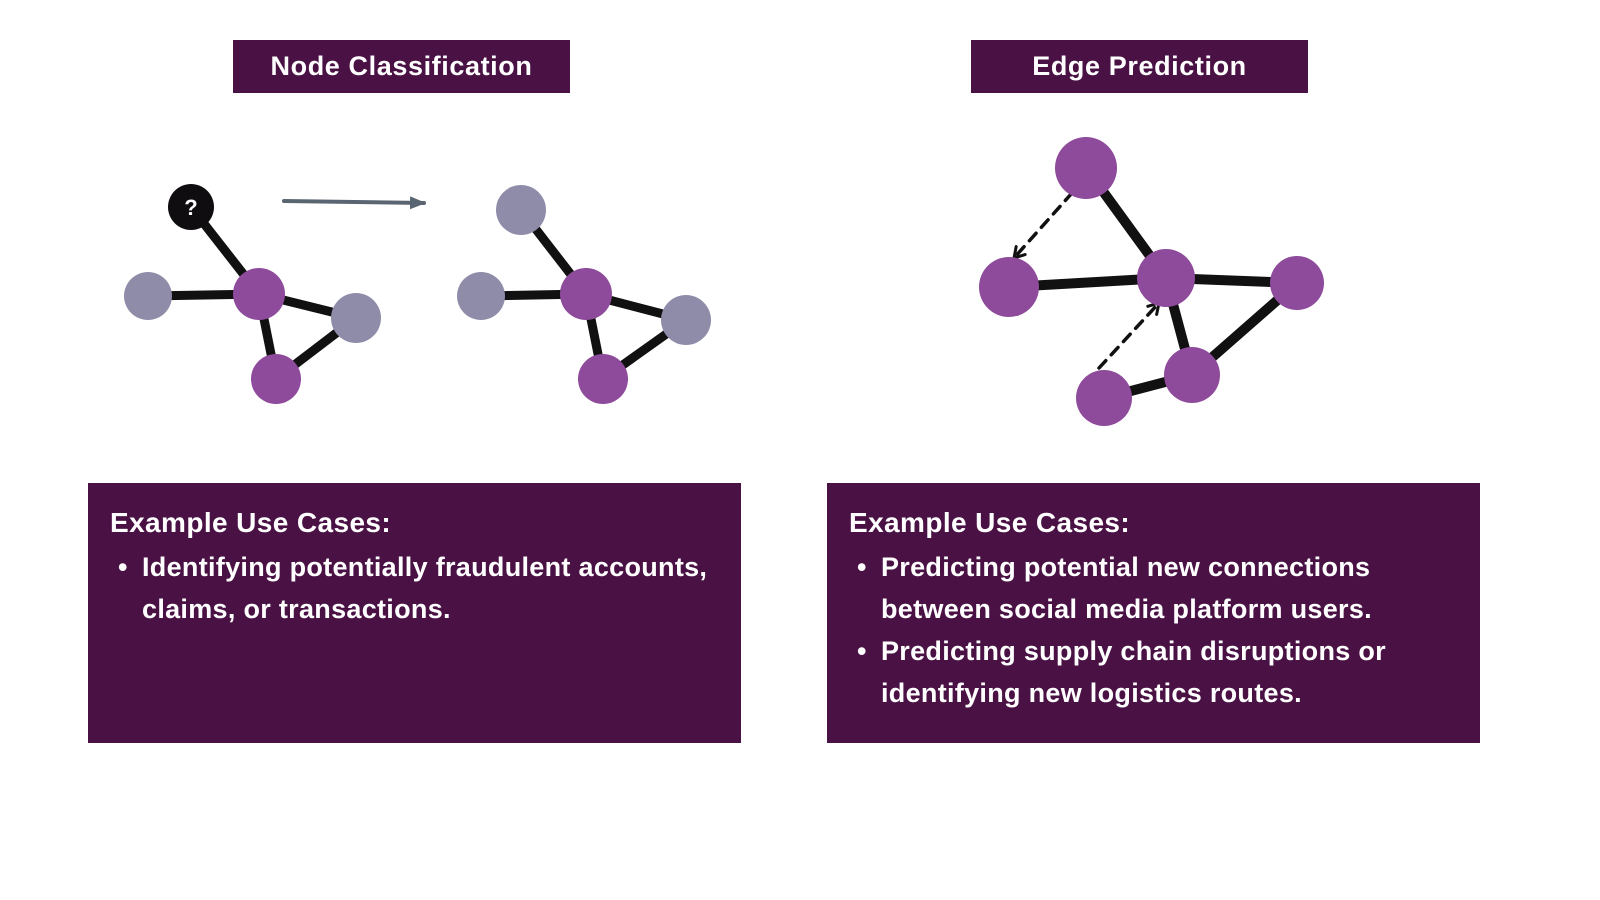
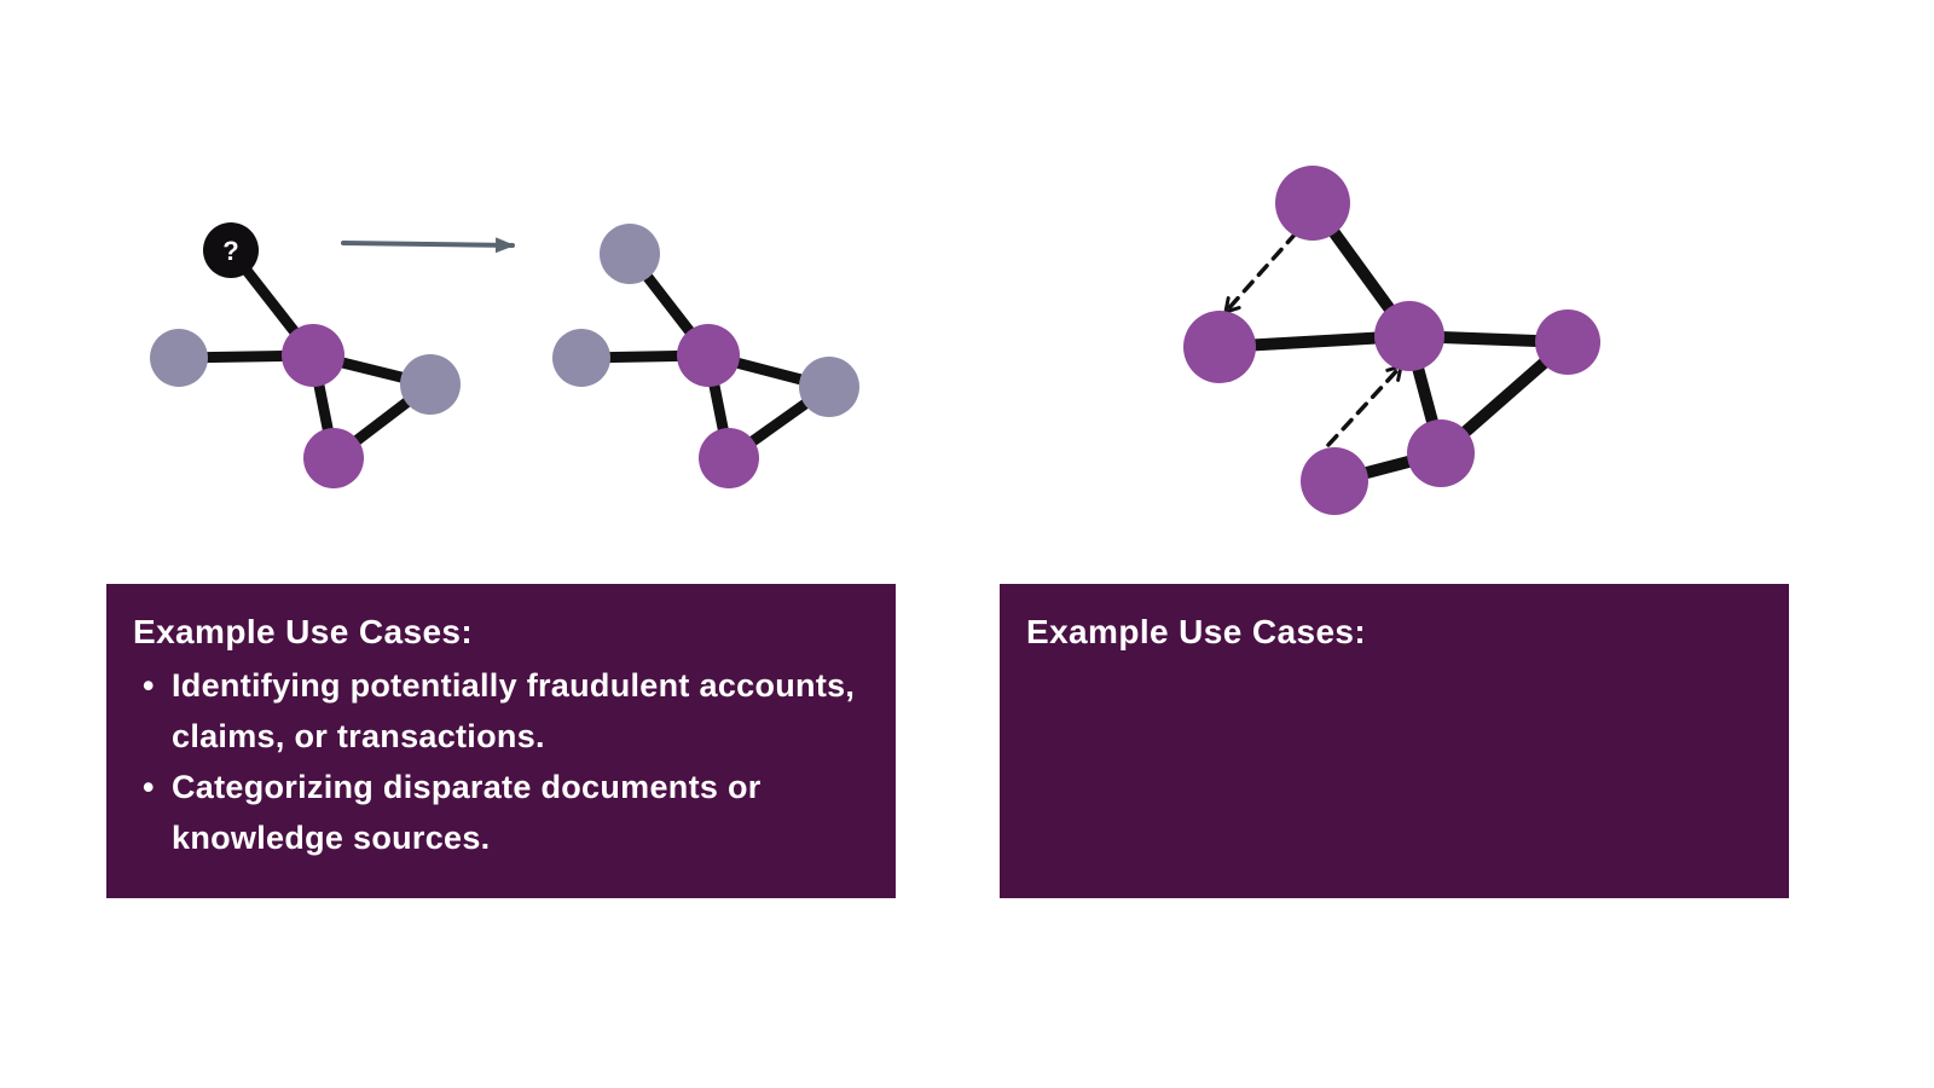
  ?
- Node Classification
- Edge Prediction
  Example Use Cases:
  Identifying potentially fraudulent accounts, claims, or transactions.
+ Categorizing disparate documents or knowledge sources.
  Example Use Cases:
- Predicting potential new connections between social media platform users.
- Predicting supply chain disruptions or identifying new logistics routes.
